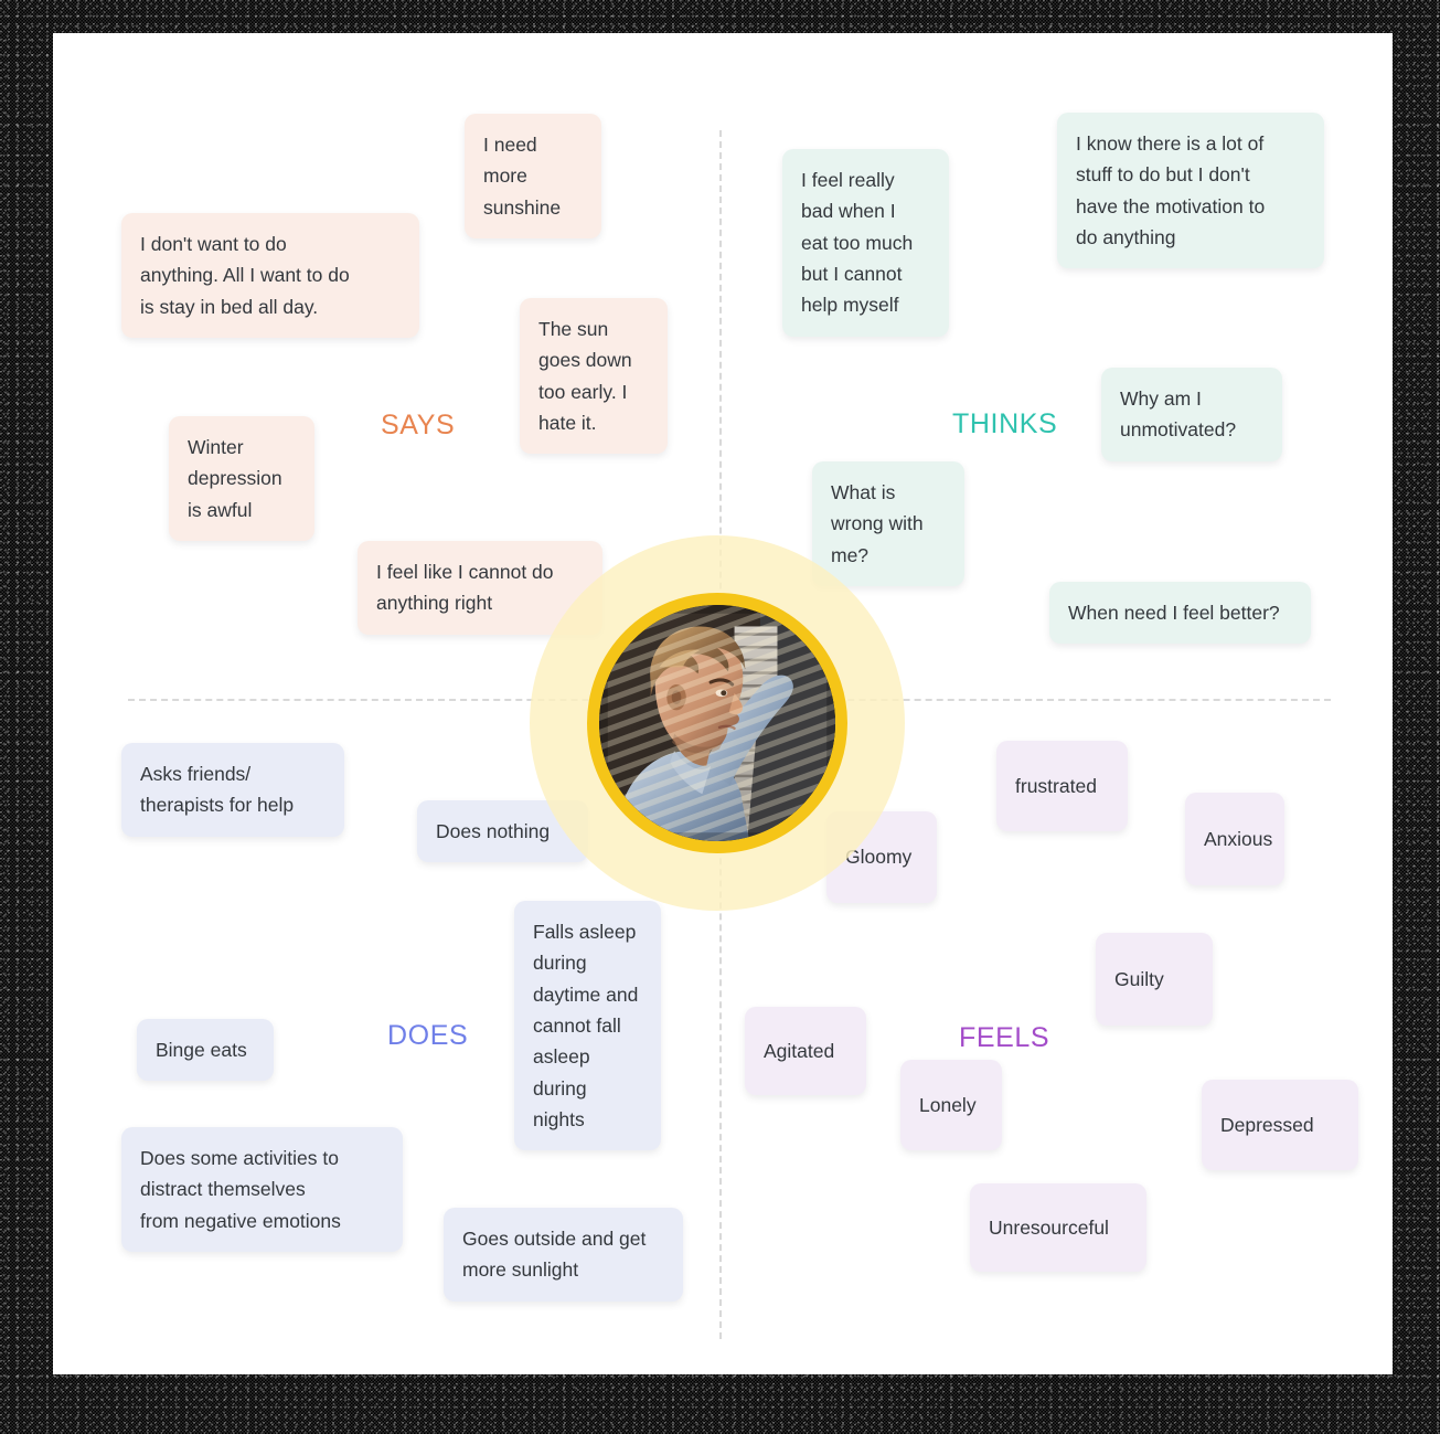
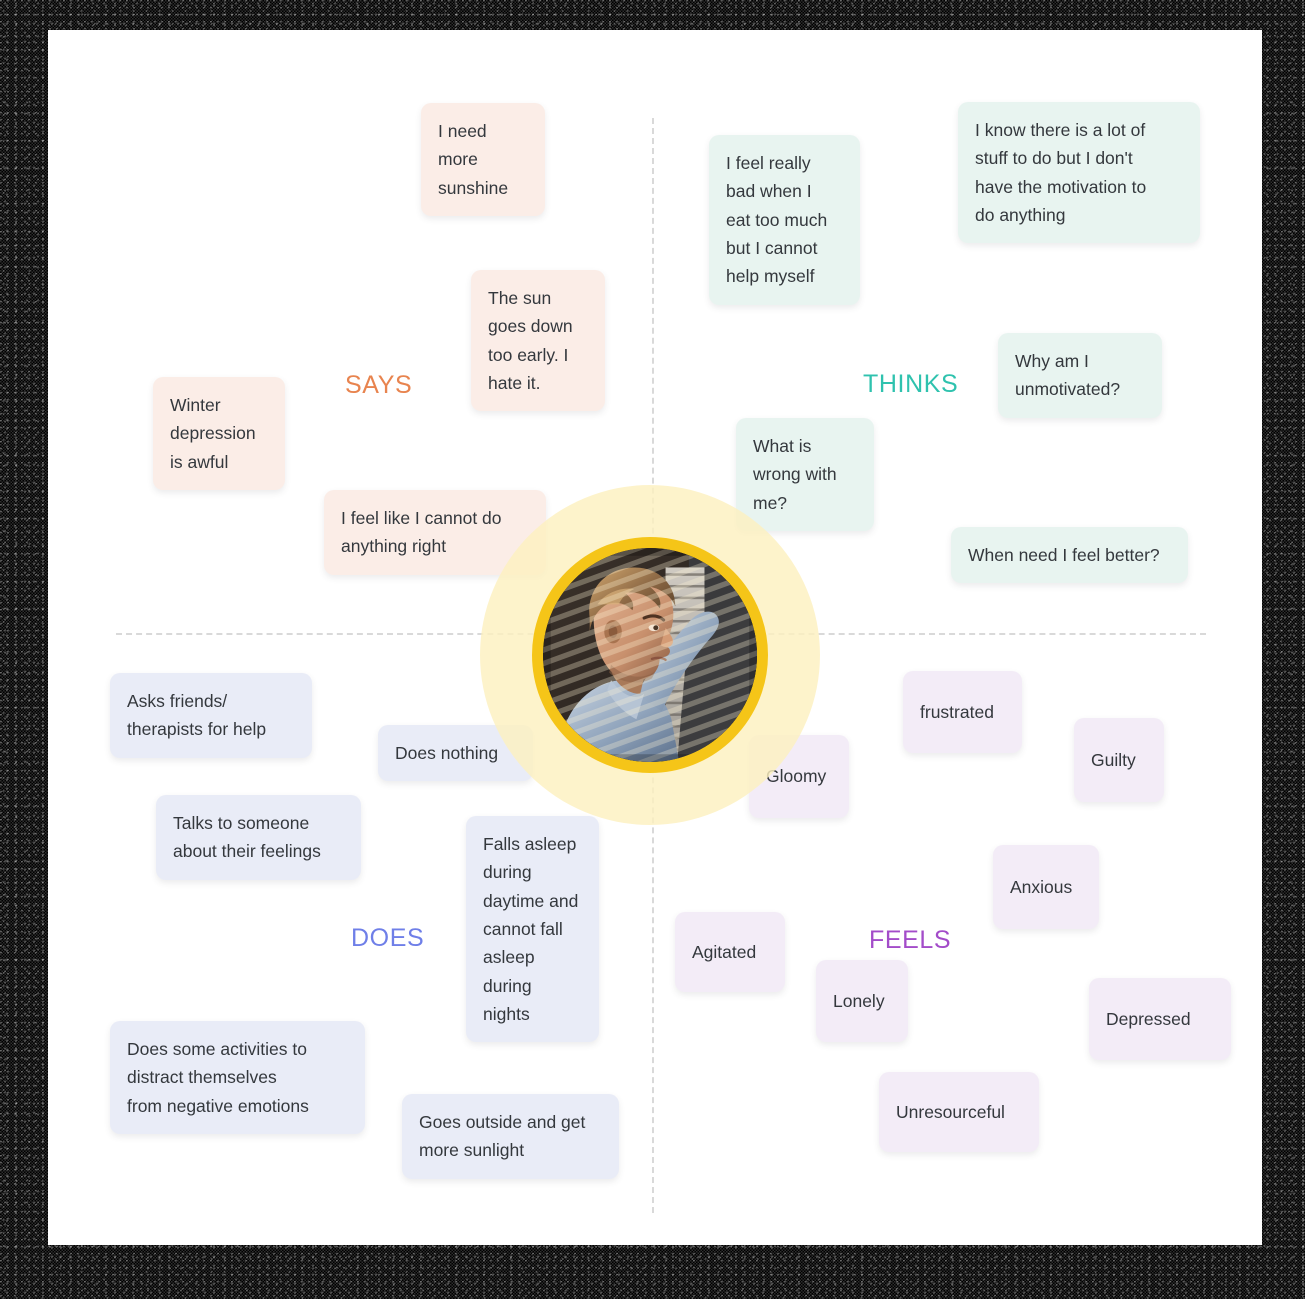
- I don't want to do
- anything. All I want to do
- is stay in bed all day.
  I need
  more
  sunshine
  The sun
  goes down
  too early. I
  hate it.
  Winter
  depression
  is awful
  I feel like I cannot do
  anything right
  SAYS
  I feel really
  bad when I
  eat too much
  but I cannot
  help myself
  I know there is a lot of
  stuff to do but I don't
  have the motivation to
  do anything
  Why am I
  unmotivated?
  What is
  wrong with
  me?
  When need I feel better?
  THINKS
  Asks friends/
  therapists for help
  Does nothing
+ Talks to someone
+ about their feelings
  Falls asleep
  during
  daytime and
  cannot fall
  asleep during
  nights
- Binge eats
  Does some activities to
  distract themselves
  from negative emotions
  Goes outside and get
  more sunlight
  DOES
  frustrated
- Anxious
+ Guilty
  Gloomy
- Guilty
+ Anxious
  Agitated
  Lonely
  Depressed
  Unresourceful
  FEELS
